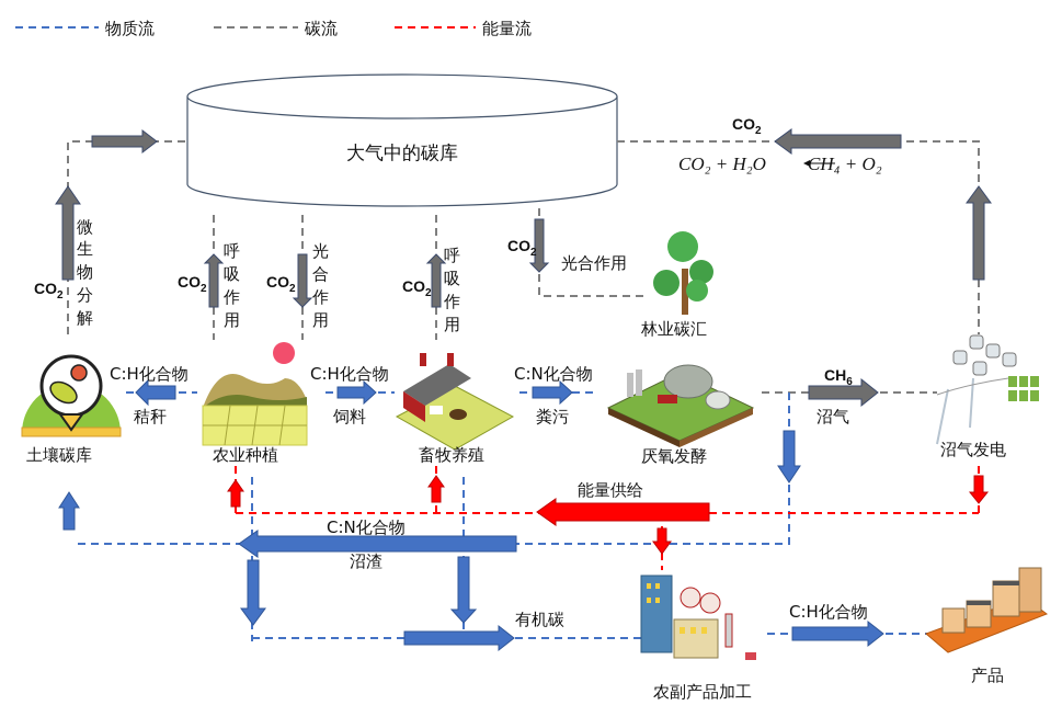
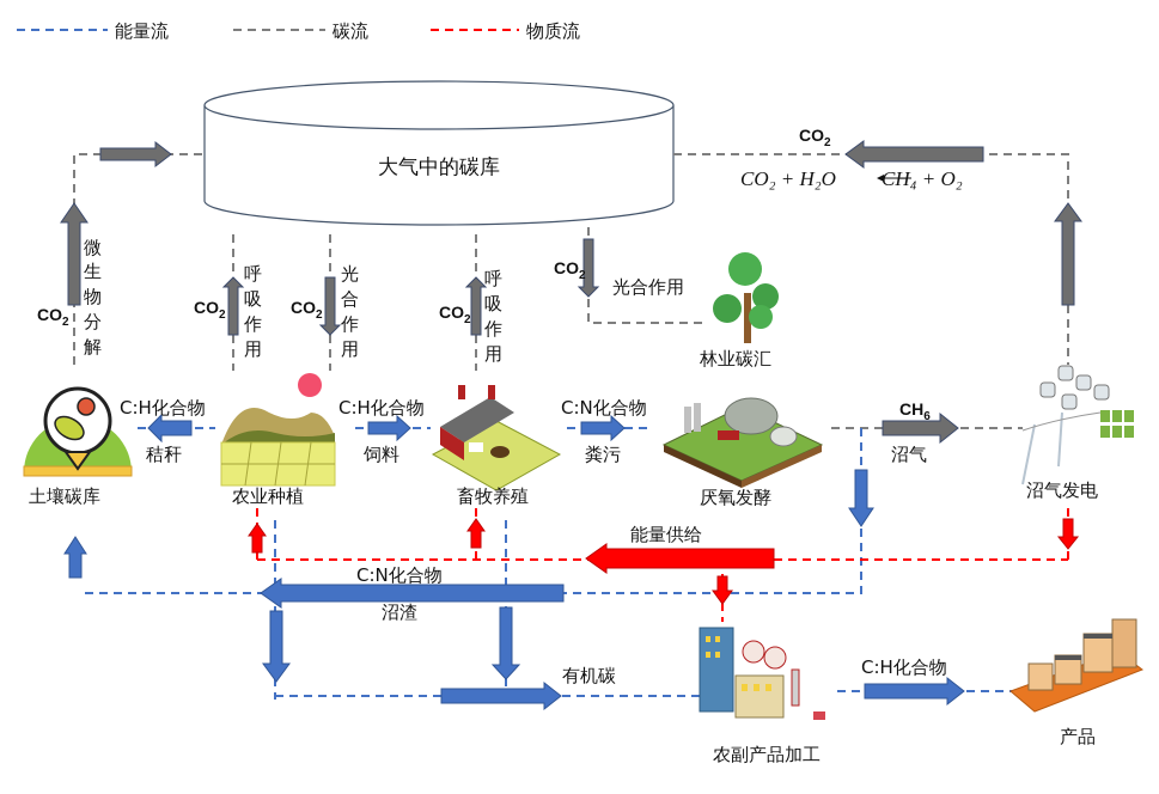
- 物质流
+ 能量流
  碳流
- 能量流
+ 物质流
  大气中的碳库
  CO2
  微生物分解
  CO2
  呼吸作用
  CO2
  光合作用
  CO2
  呼吸作用
  CO2
  光合作用
  CO2
  CO₂ + H₂O
  CH₄ + O₂
  C:H化合物
  秸秆
  C:H化合物
  饲料
  C:N化合物
  粪污
  CH6
  沼气
  能量供给
  C:N化合物
  沼渣
  有机碳
  C:H化合物
  土壤碳库
  农业种植
  畜牧养殖
  厌氧发酵
  林业碳汇
  沼气发电
  农副产品加工
  产品
